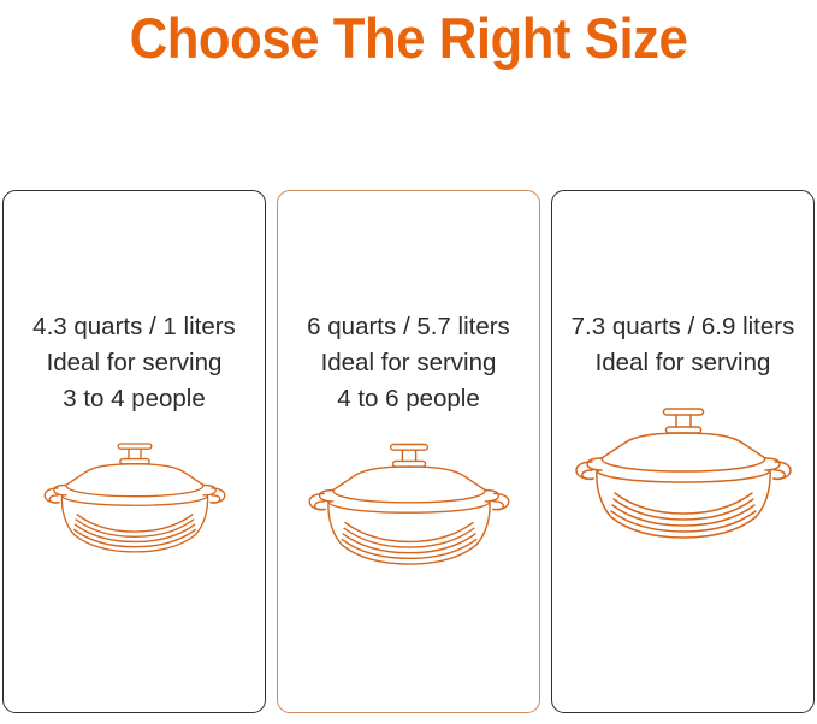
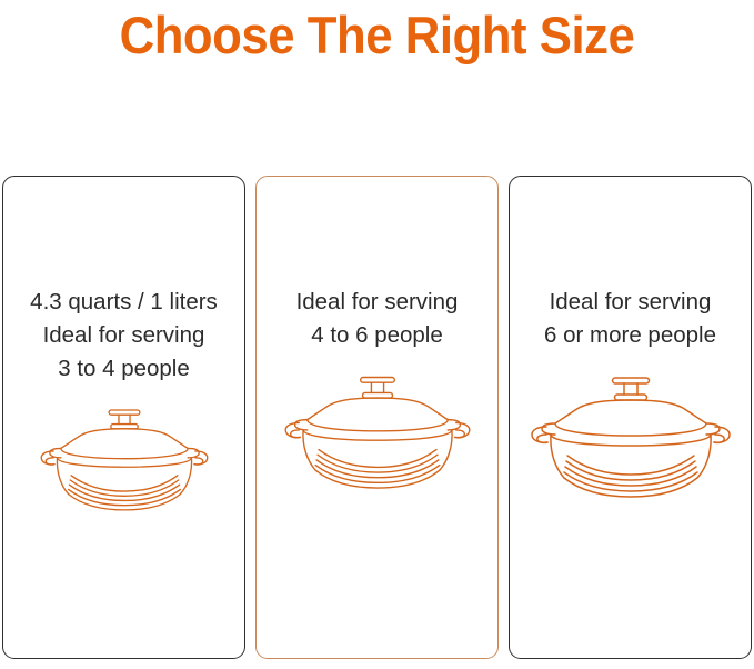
  Choose The Right Size
  4.3 quarts / 1 liters
  Ideal for serving
  3 to 4 people
- 6 quarts / 5.7 liters
  Ideal for serving
  4 to 6 people
- 7.3 quarts / 6.9 liters
  Ideal for serving
+ 6 or more people
